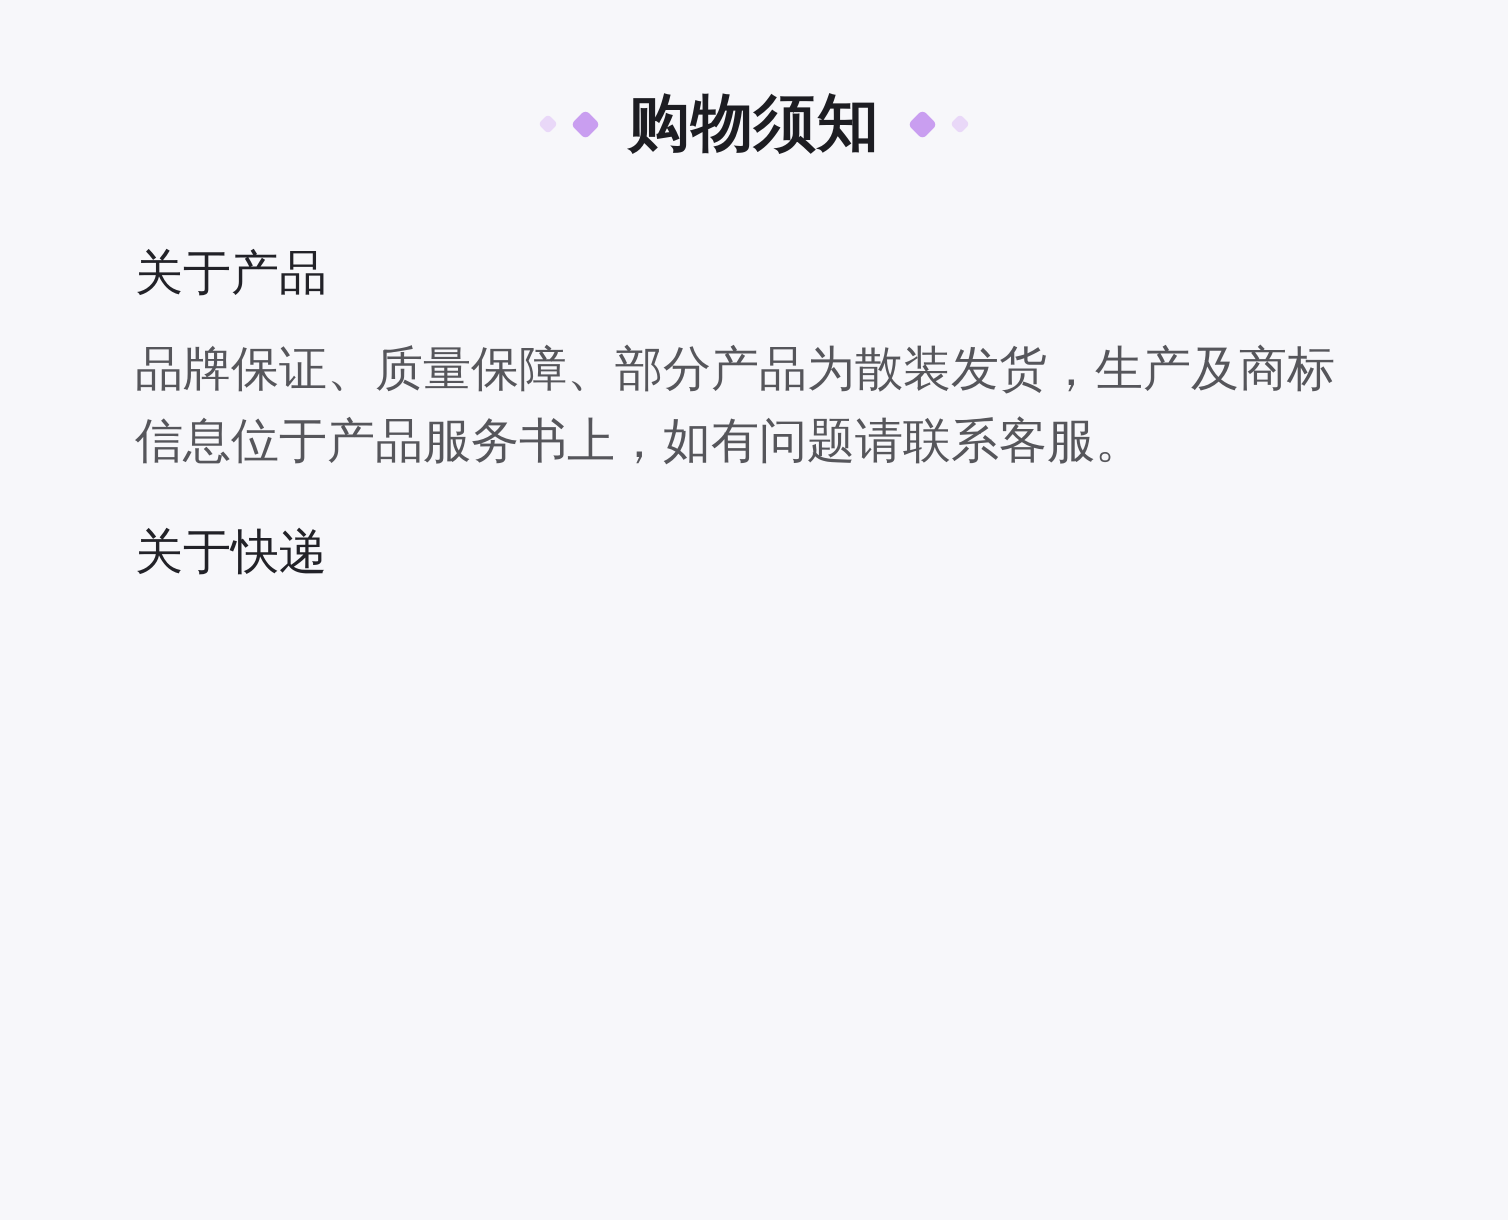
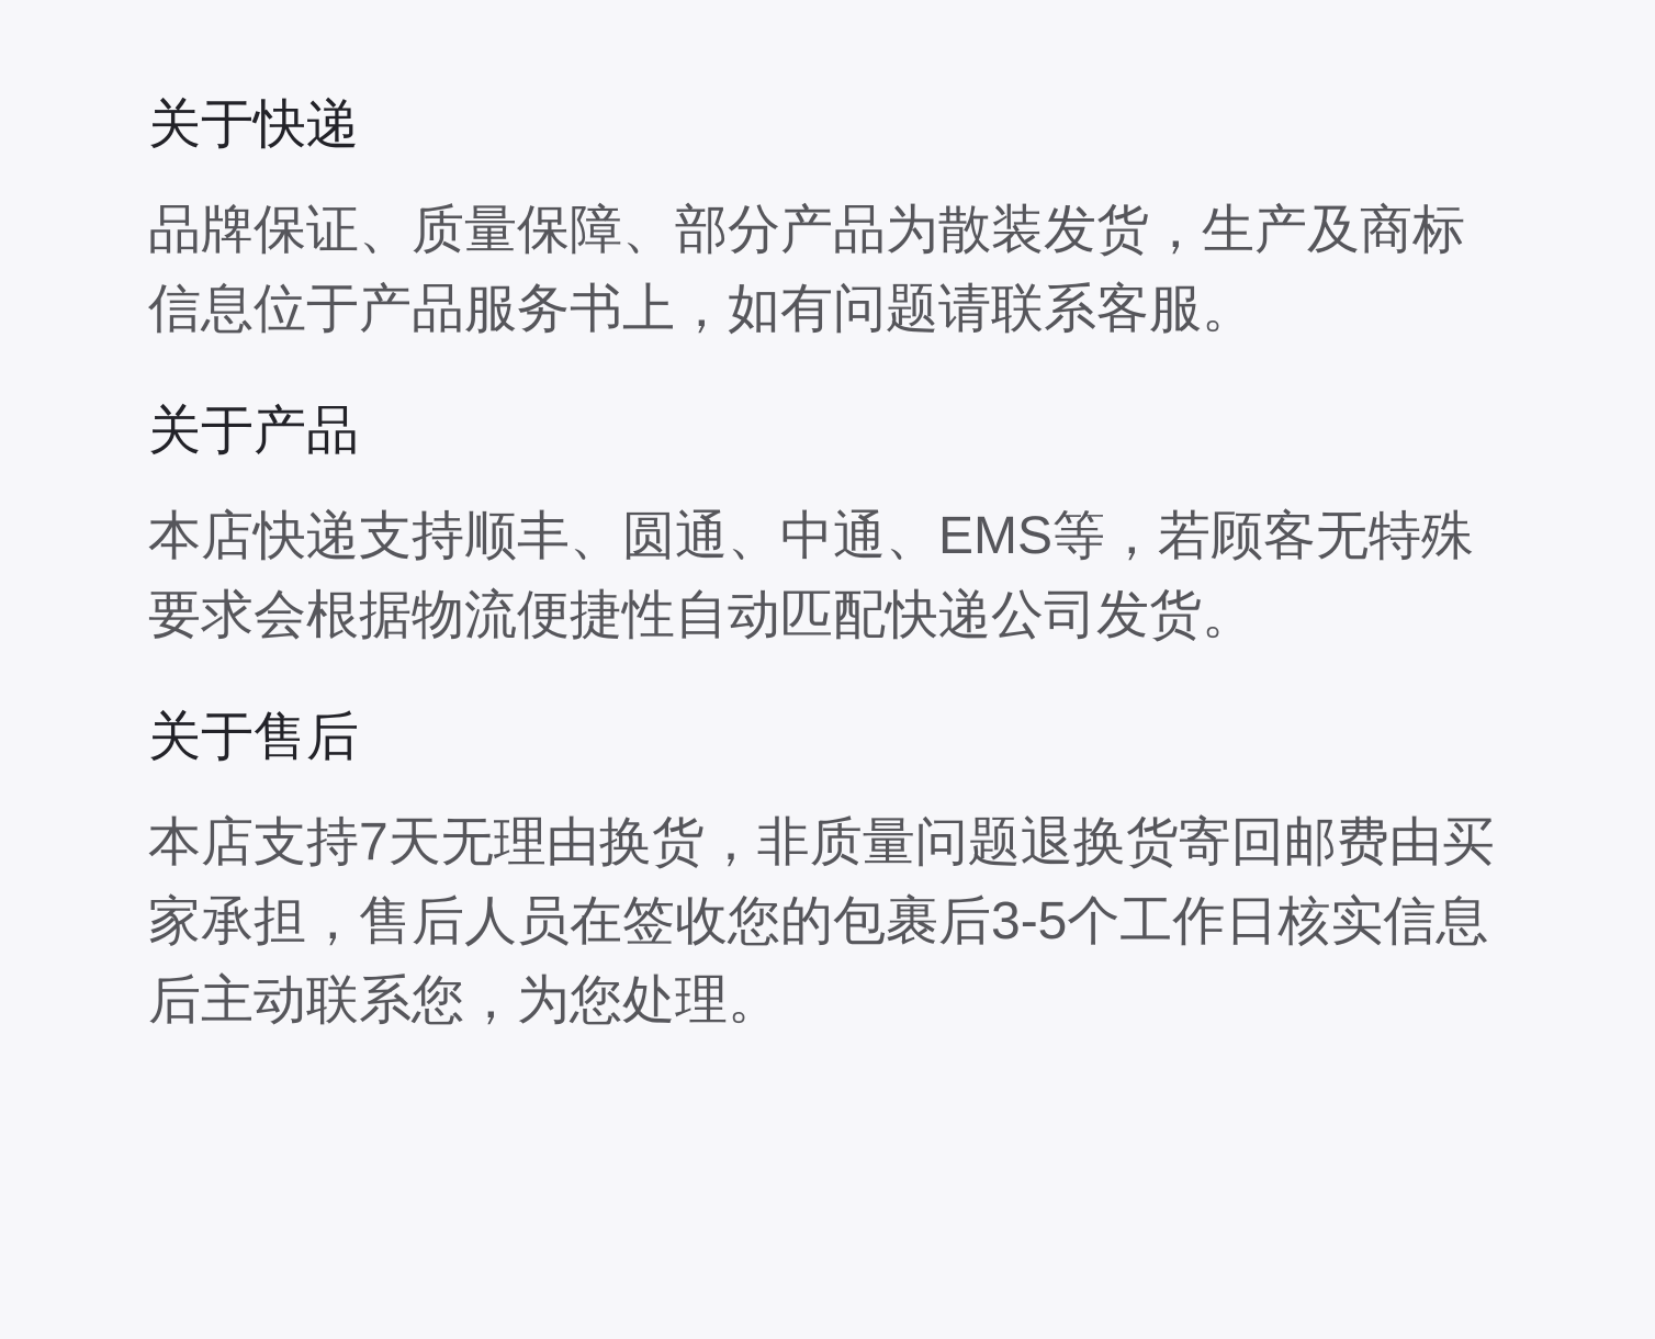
- 购物须知
- 关于产品
+ 关于快递
  品牌保证、质量保障、部分产品为散装发货，生产及商标
  信息位于产品服务书上，如有问题请联系客服。
- 关于快递
+ 关于产品
+ 本店快递支持顺丰、圆通、中通、EMS等，若顾客无特殊
+ 要求会根据物流便捷性自动匹配快递公司发货。
+ 关于售后
+ 本店支持7天无理由换货，非质量问题退换货寄回邮费由买
+ 家承担，售后人员在签收您的包裹后3-5个工作日核实信息
+ 后主动联系您，为您处理。
